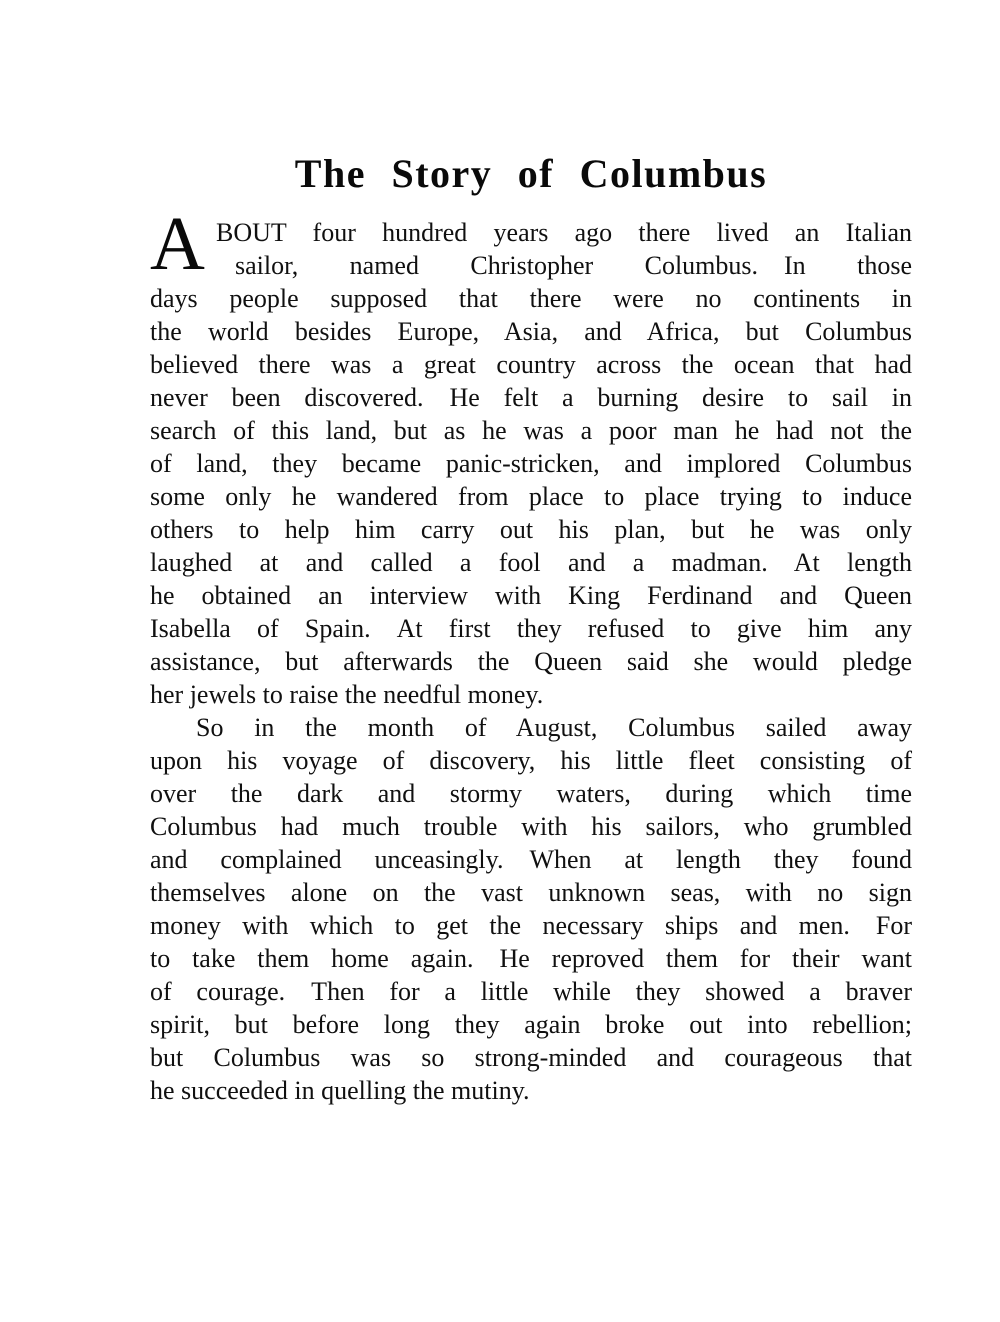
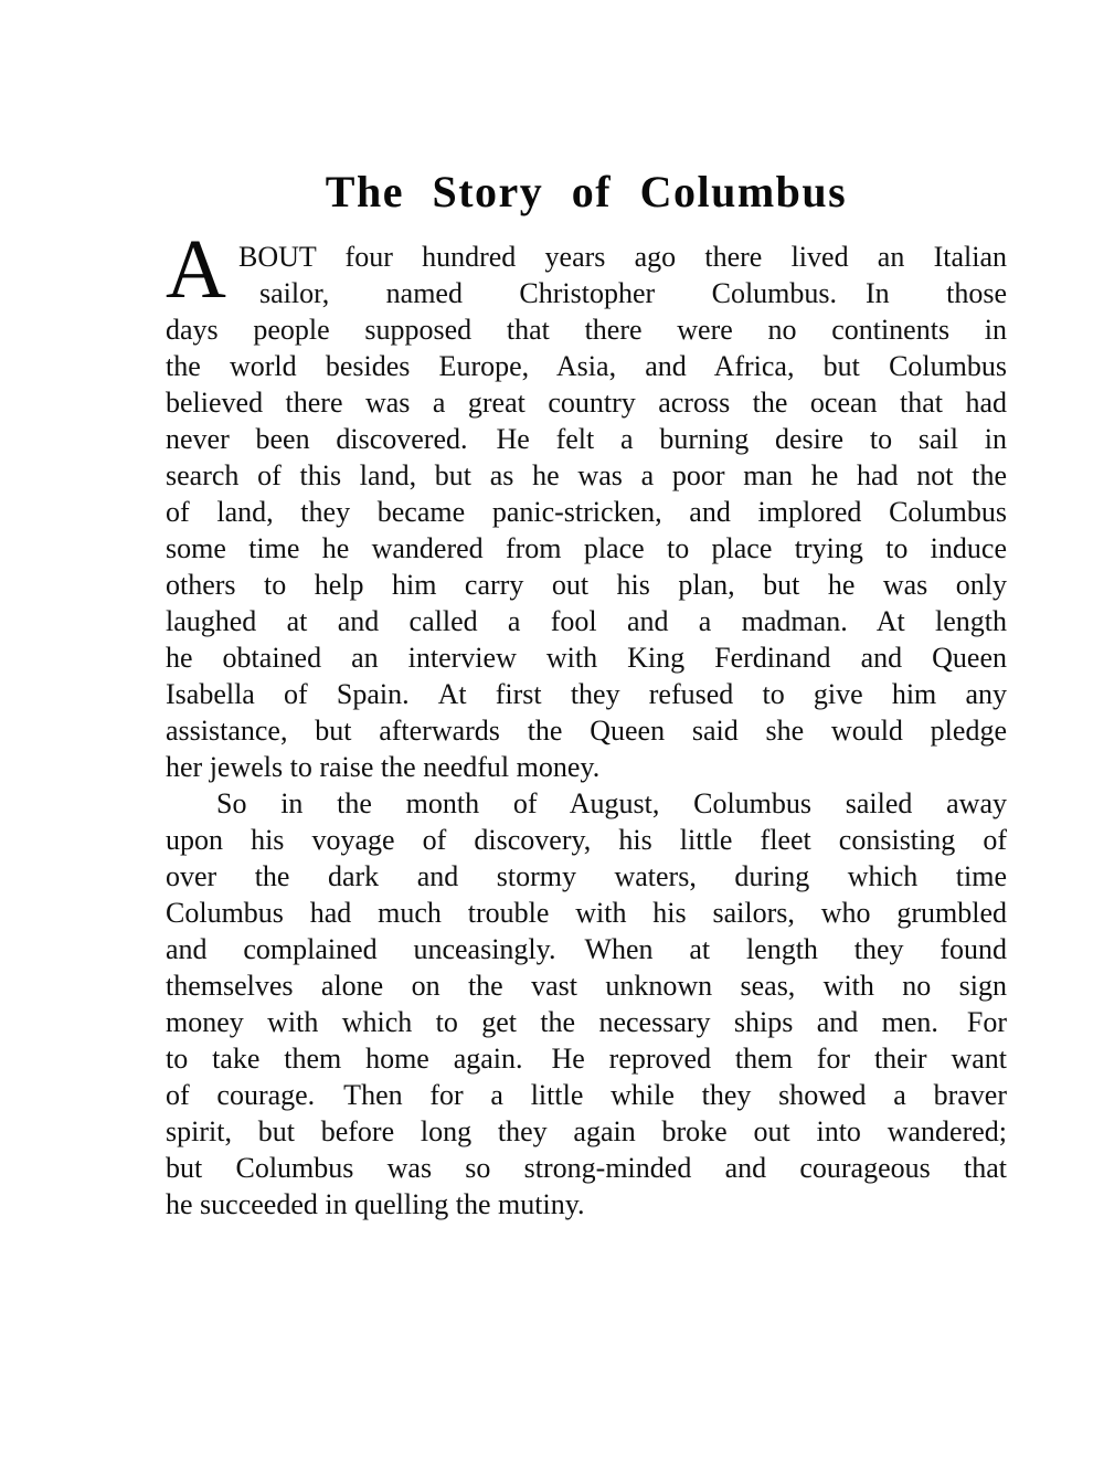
  The Story of Columbus
  A
  BOUT four hundred years ago there lived an Italian
  sailor, named Christopher Columbus. In those
  days people supposed that there were no continents in
  the world besides Europe, Asia, and Africa, but Columbus
  believed there was a great country across the ocean that had
  never been discovered. He felt a burning desire to sail in
  search of this land, but as he was a poor man he had not the
  of land, they became panic-stricken, and implored Columbus
- some only he wandered from place to place trying to induce
+ some time he wandered from place to place trying to induce
  others to help him carry out his plan, but he was only
  laughed at and called a fool and a madman. At length
  he obtained an interview with King Ferdinand and Queen
  Isabella of Spain. At first they refused to give him any
  assistance, but afterwards the Queen said she would pledge
  her jewels to raise the needful money.
  So in the month of August, Columbus sailed away
  upon his voyage of discovery, his little fleet consisting of
  over the dark and stormy waters, during which time
  Columbus had much trouble with his sailors, who grumbled
  and complained unceasingly. When at length they found
  themselves alone on the vast unknown seas, with no sign
  money with which to get the necessary ships and men. For
  to take them home again. He reproved them for their want
  of courage. Then for a little while they showed a braver
- spirit, but before long they again broke out into rebellion;
+ spirit, but before long they again broke out into wandered;
  but Columbus was so strong-minded and courageous that
  he succeeded in quelling the mutiny.
